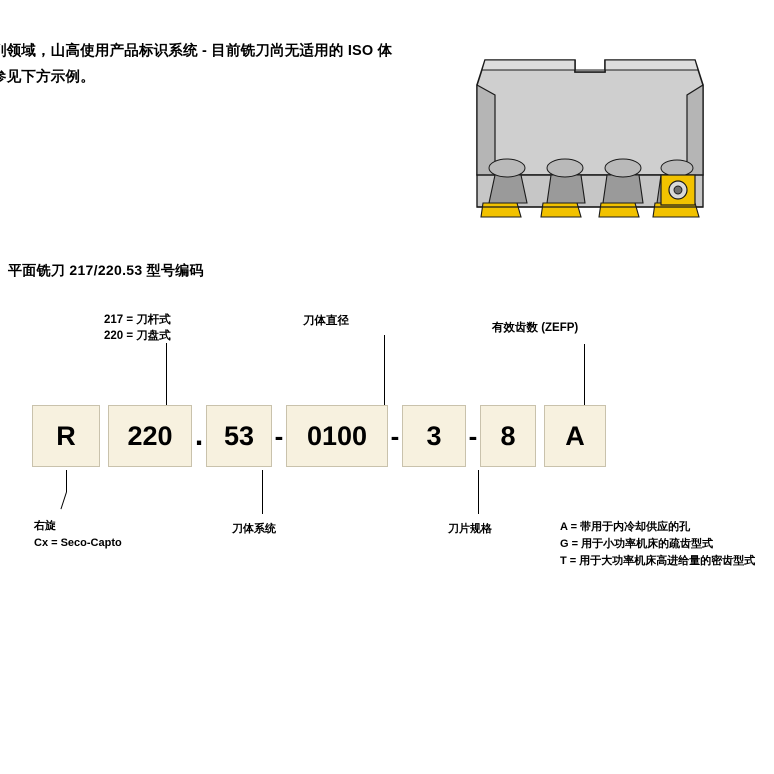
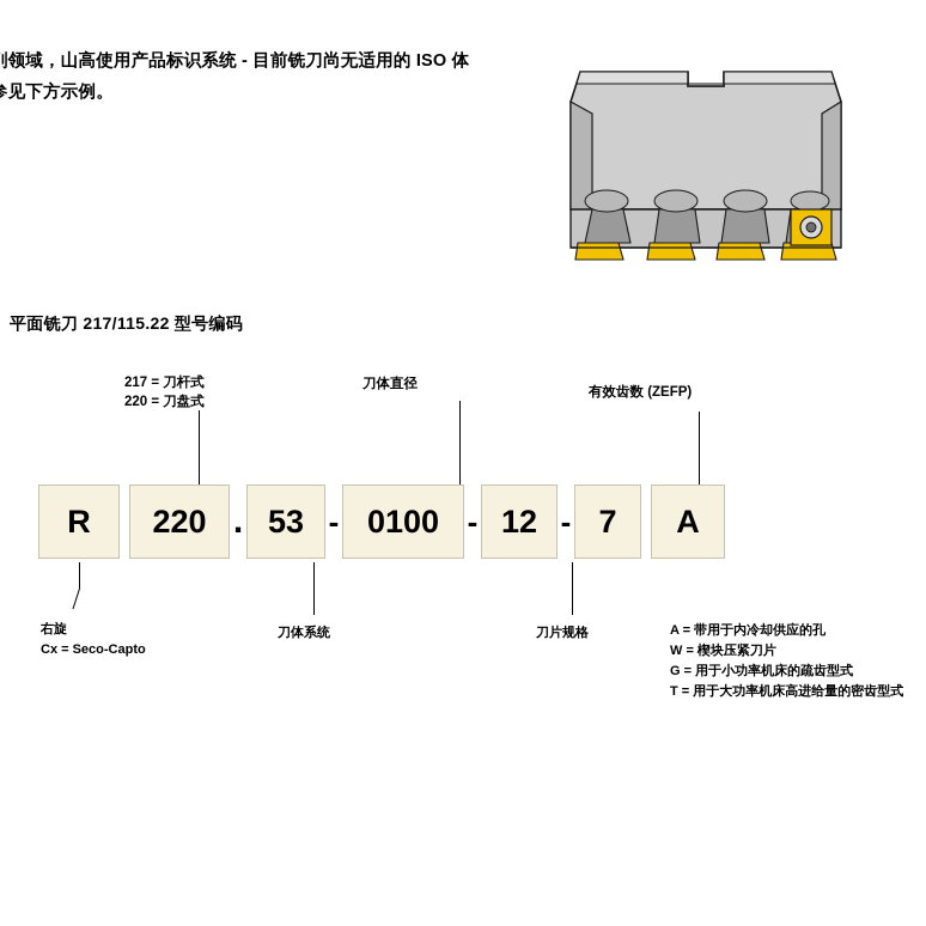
  领域，山高使用产品标识系统 - 目前铣刀尚无适用的 ISO 体
  见下方示例。
- 平面铣刀 217/220.53 型号编码
+ 平面铣刀 217/115.22 型号编码
  217 = 刀杆式
  220 = 刀盘式
  刀体直径
  有效齿数 (ZEFP)
  R
  220
  .
  53
  -
  0100
  -
- 3
+ 12
  -
- 8
+ 7
  A
  右旋
  Cx = Seco-Capto
  刀体系统
  刀片规格
  A = 带用于内冷却供应的孔
+ W = 楔块压紧刀片
  G = 用于小功率机床的疏齿型式
  T = 用于大功率机床高进给量的密齿型式
